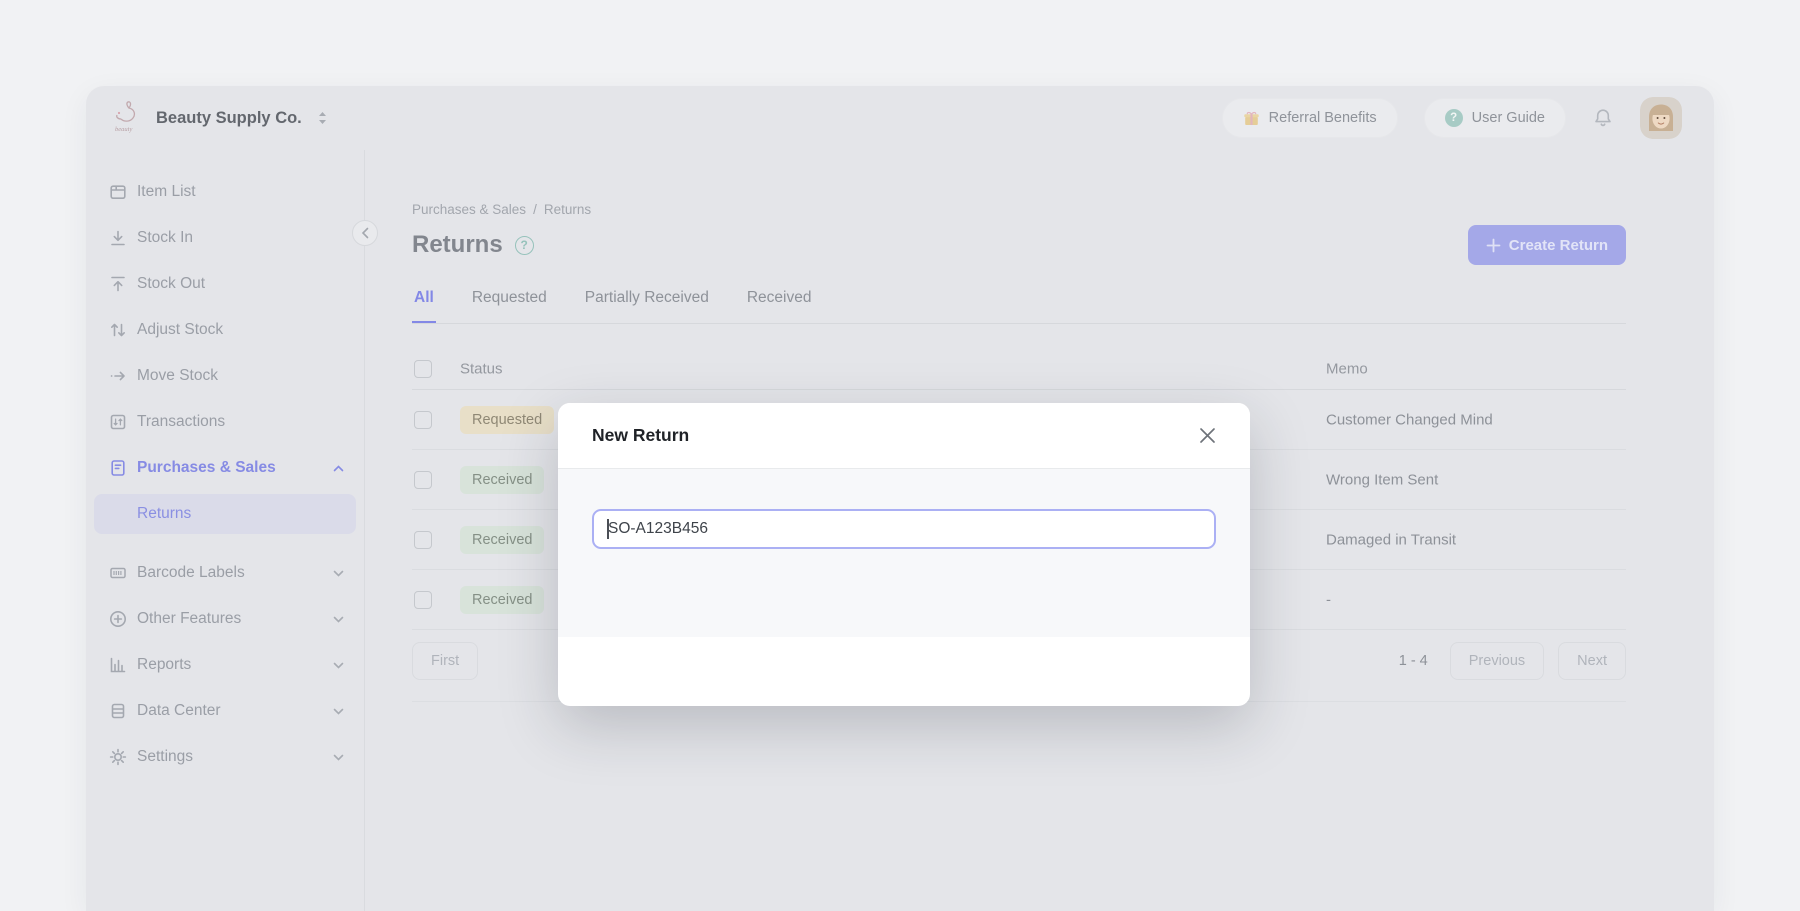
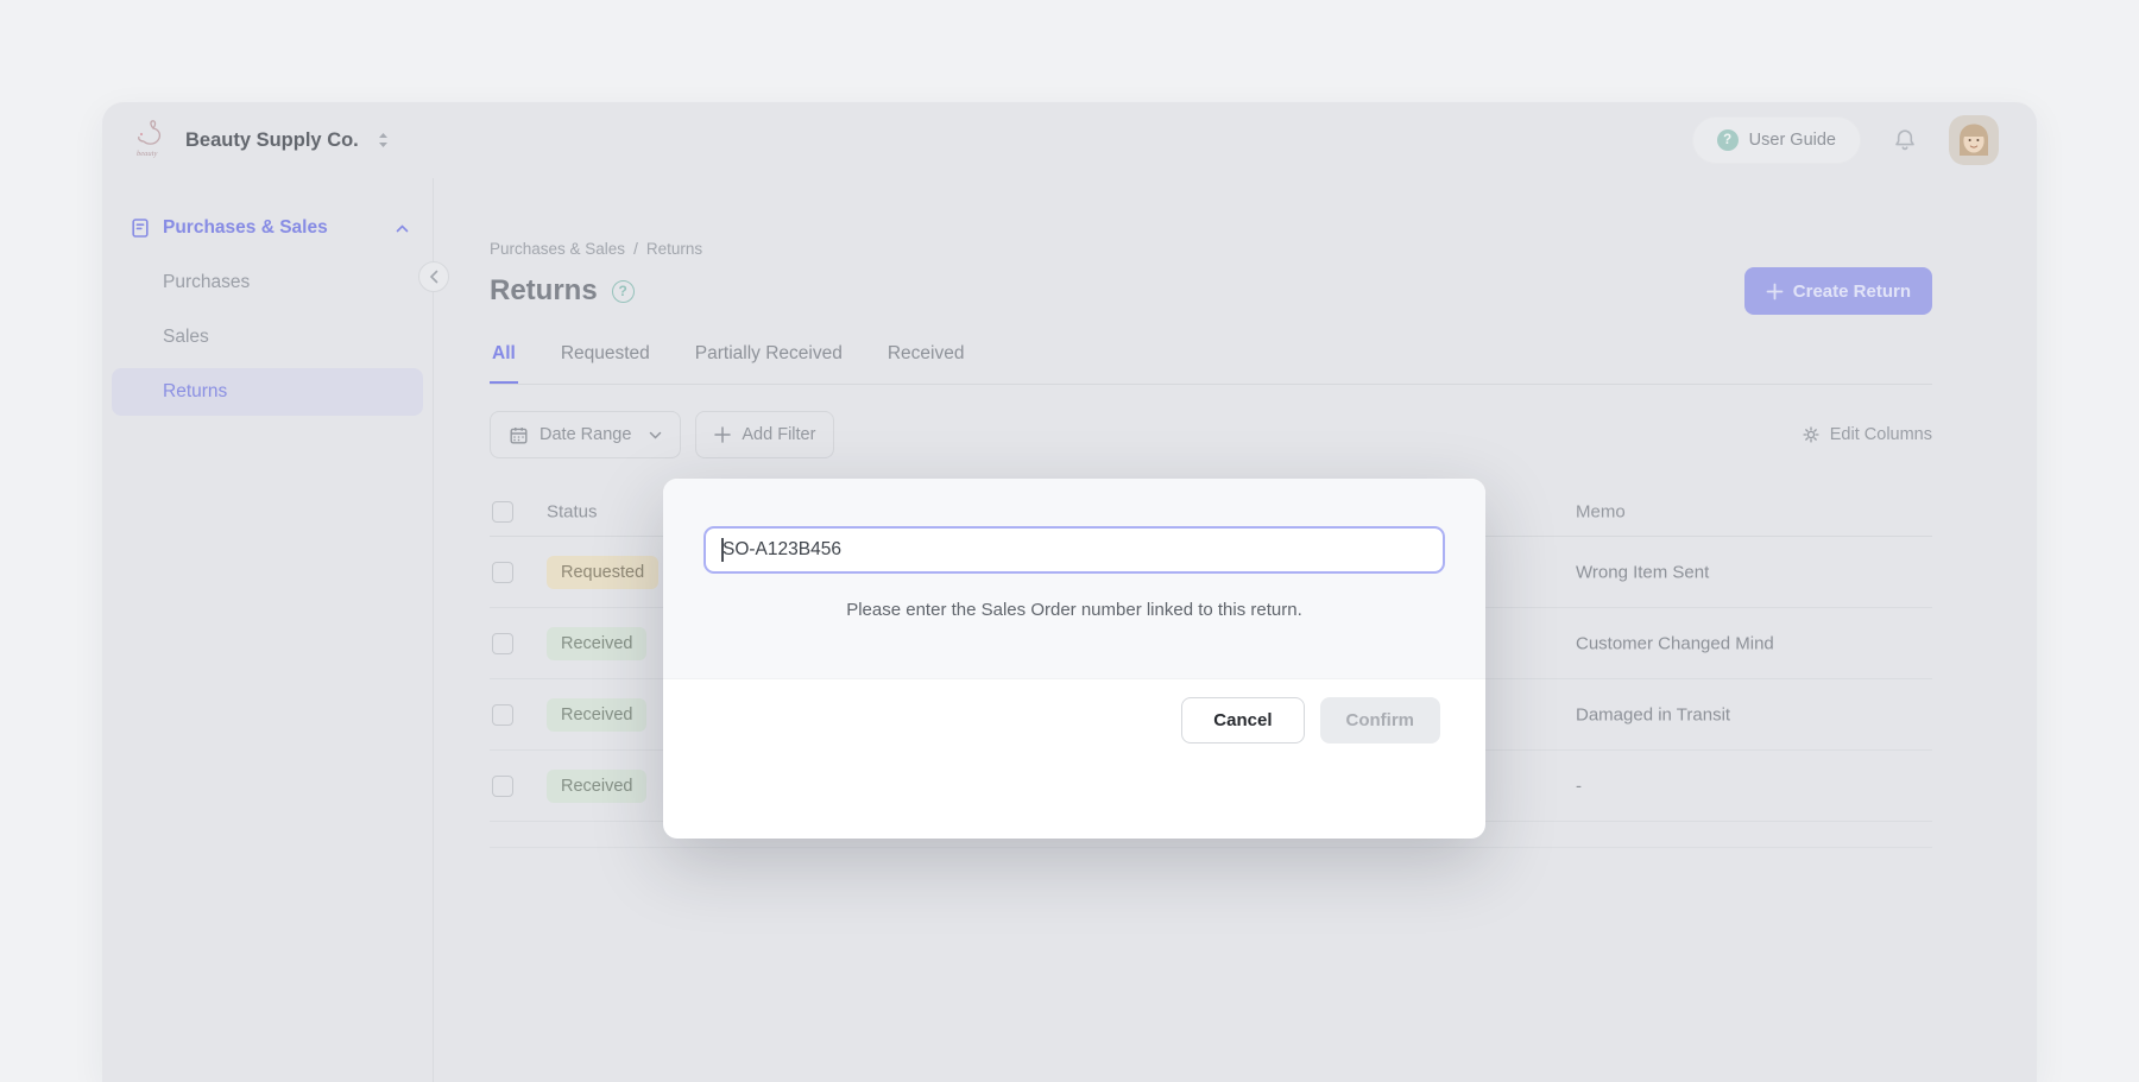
  Beauty Supply Co.
- Referral Benefits
  ?
  User Guide
- Item List
- Stock In
- Stock Out
- Adjust Stock
- Move Stock
- Transactions
  Purchases & Sales
+ Purchases
+ Sales
  Returns
- Barcode Labels
- Other Features
- Reports
- Data Center
- Settings
  Purchases & Sales
  /
  Returns
  Returns
  ?
  Create Return
  All
  Requested
  Partially Received
  Received
+ Date Range
+ Add Filter
+ Edit Columns
  Status
  Memo
  Requested
- Customer Changed Mind
+ Wrong Item Sent
  Received
- Wrong Item Sent
+ Customer Changed Mind
  Received
  Damaged in Transit
  Received
  -
- First
- 1 - 4
- Previous
- Next
- New Return
  SO-A123B456
+ Please enter the Sales Order number linked to this return.
+ Cancel
+ Confirm
